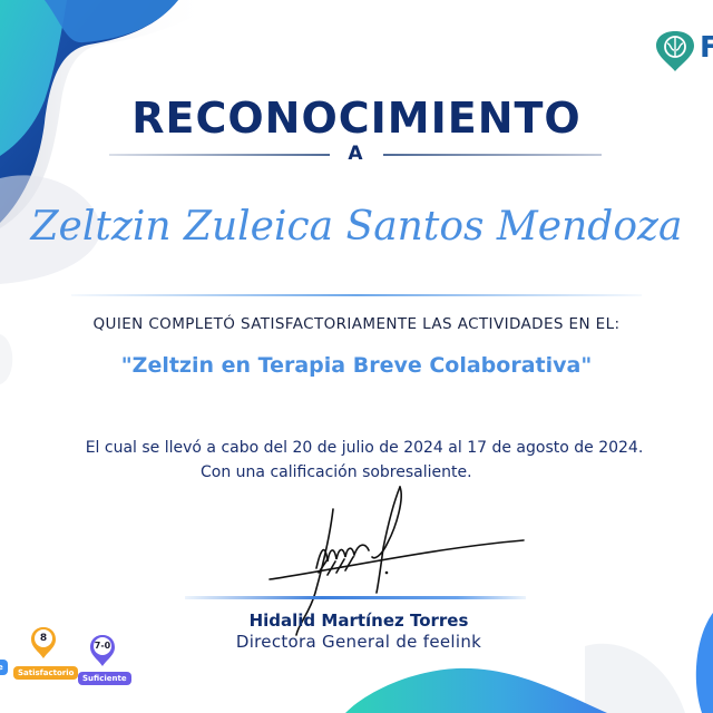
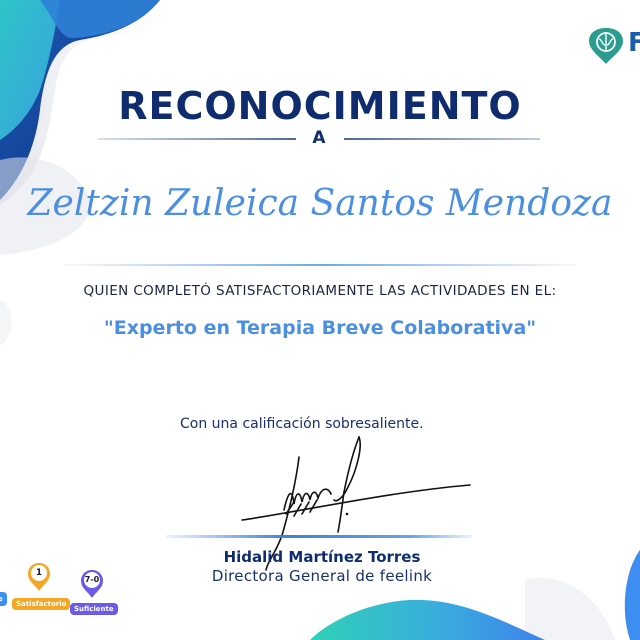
  F
  RECONOCIMIENTO
  A
  Zeltzin Zuleica Santos Mendoza
  QUIEN COMPLETÓ SATISFACTORIAMENTE LAS ACTIVIDADES EN EL:
- "Zeltzin en Terapia Breve Colaborativa"
+ "Experto en Terapia Breve Colaborativa"
- El cual se llevó a cabo del 20 de julio de 2024 al 17 de agosto de 2024.
  Con una calificación sobresaliente.
  Hidalid Martínez Torres
  Directora General de feelink
  e
- 8
+ 1
  Satisfactorio
  7-0
  Suficiente
